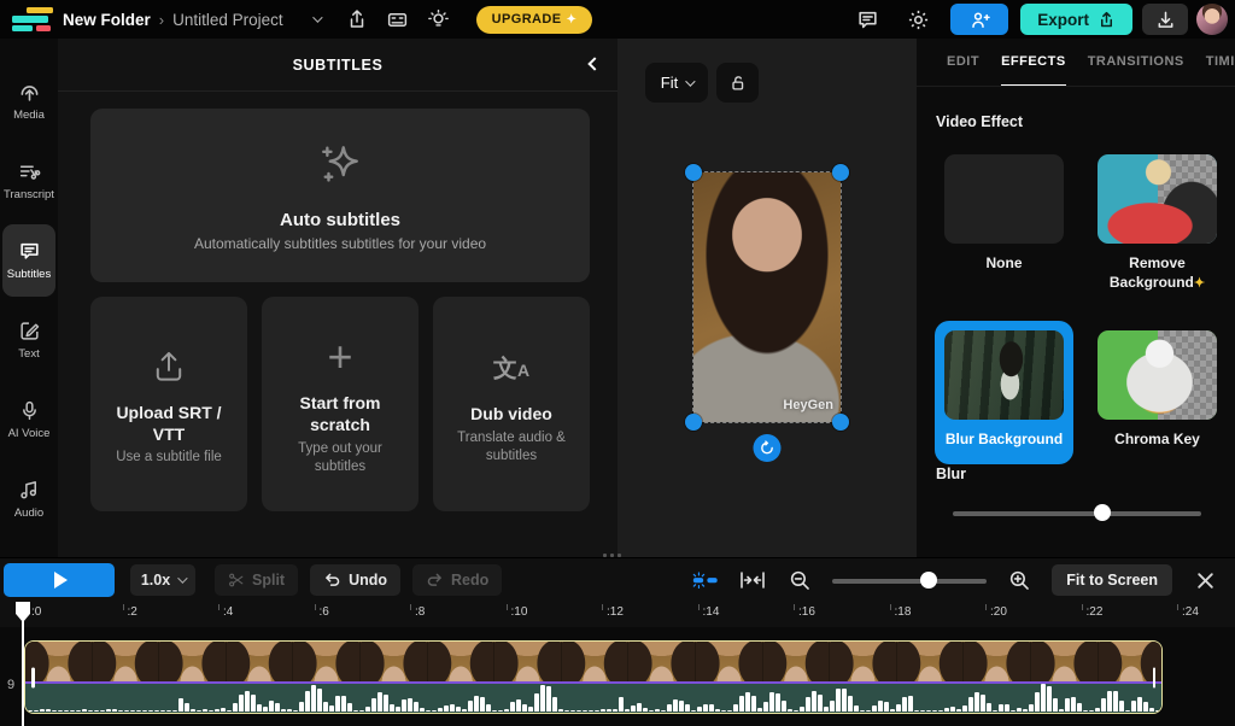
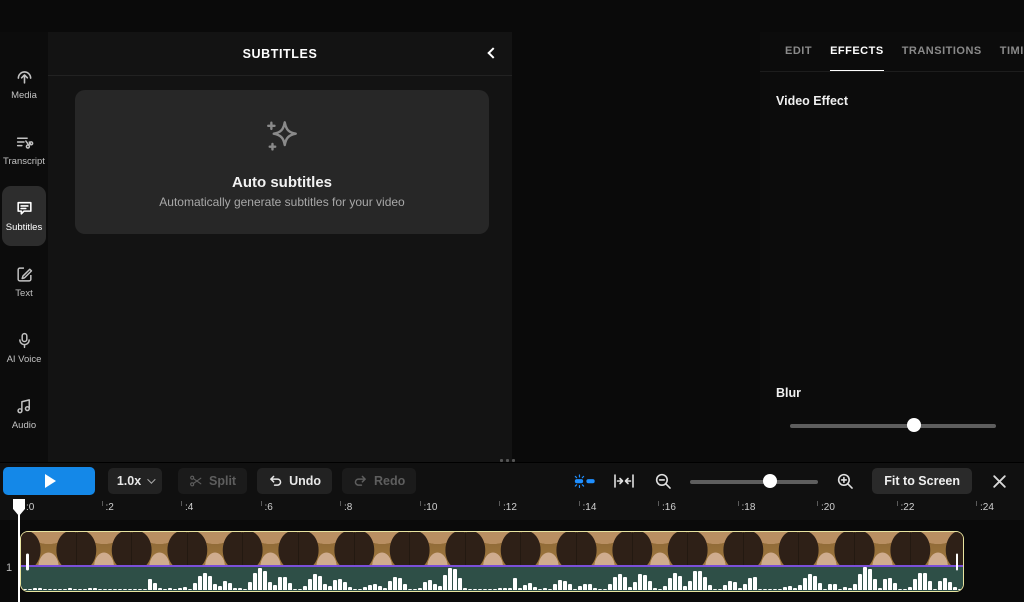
- New Folder
- ›
- Untitled Project
- UPGRADE
- ✦
- Export
  Media
  Transcript
  Subtitles
  Text
  AI Voice
  Audio
  SUBTITLES
  Auto subtitles
- Automatically subtitles subtitles for your video
+ Automatically generate subtitles for your video
- Upload SRT / VTT
- Use a subtitle file
- +
- Start from scratch
- Type out your subtitles
- 文A
- Dub video
- Translate audio & subtitles
- Fit
- HeyGen
  EDIT
  EFFECTS
  TRANSITIONS
  Video Effect
- None
- Remove Background✦
- Blur Background
- Chroma Key
  Blur
  1.0x
  Split
  Undo
  Redo
  Fit to Screen
  :0
  :2
  :4
  :6
  :8
  :10
  :12
  :14
  :16
  :18
  :20
  :22
  :24
- 9
+ 1
